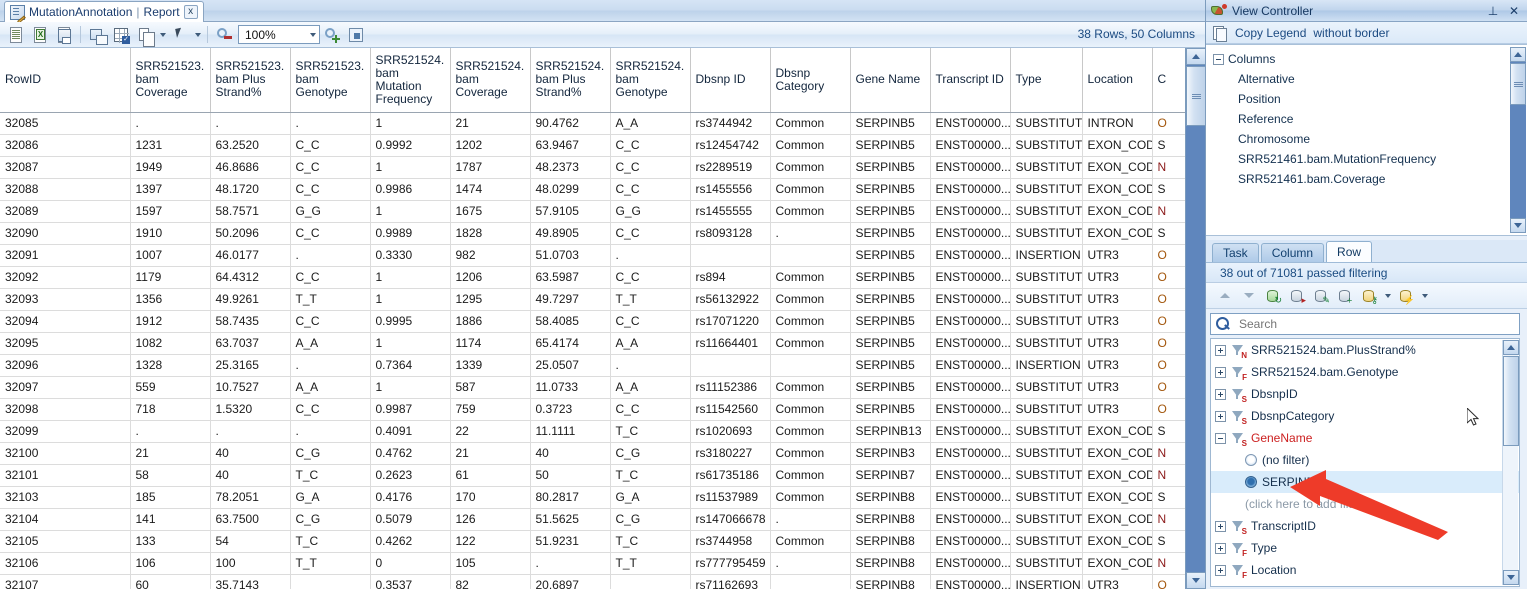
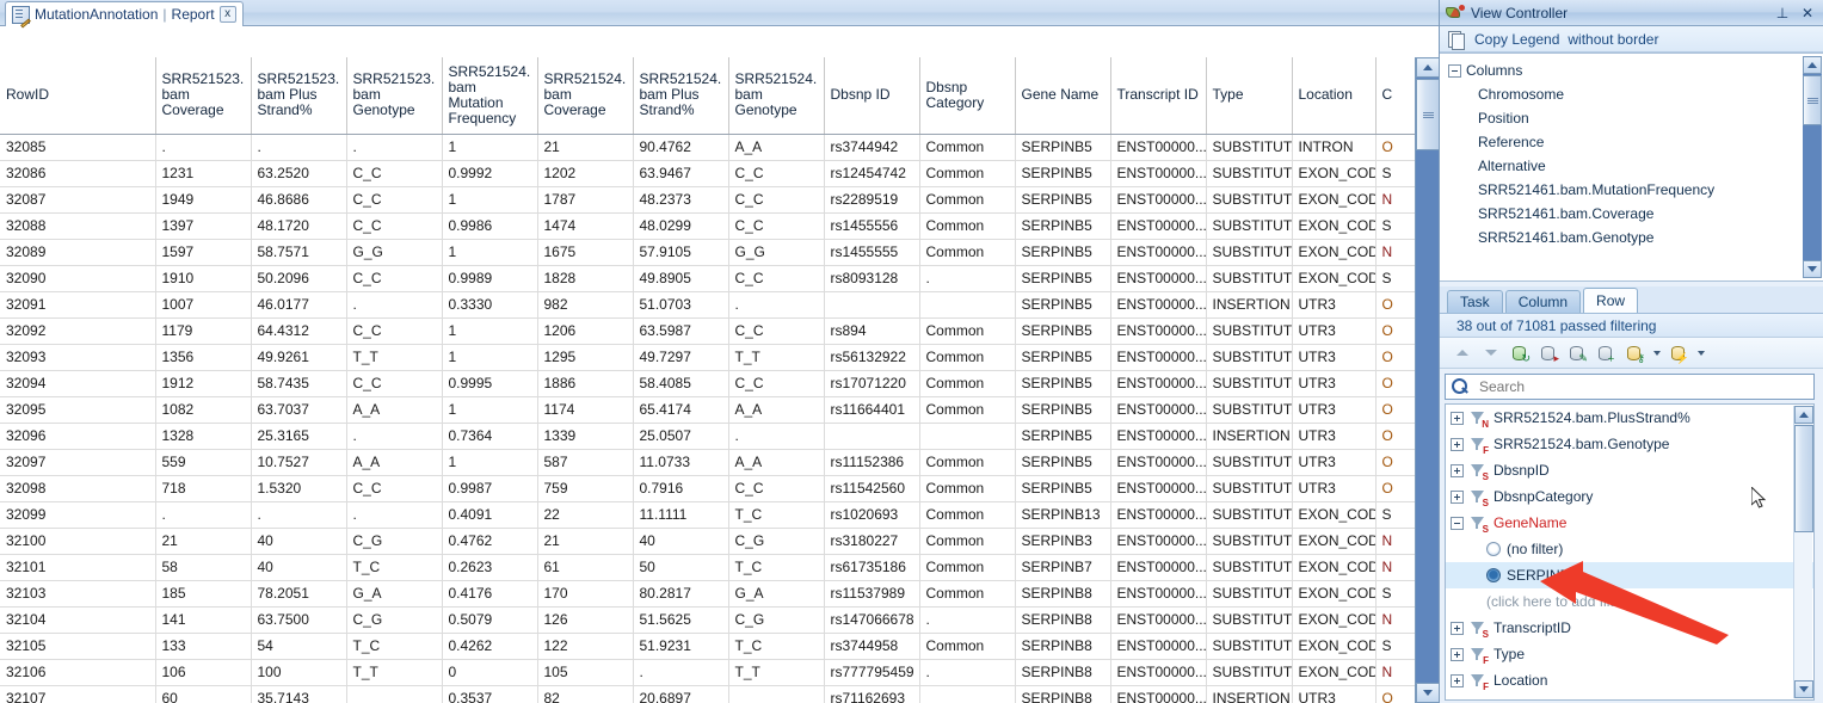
  MutationAnnotation
  |
  Report
  x
- X
- 100%
- 38 Rows, 50 Columns
  RowID	SRR521523.bam Coverage	SRR521523.bam Plus Strand%	SRR521523.bam Genotype	SRR521524.bam Mutation Frequency	SRR521524.bam Coverage	SRR521524.bam Plus Strand%	SRR521524.bam Genotype	Dbsnp ID	Dbsnp Category	Gene Name	Transcript ID	Type	Location	C
  32085	.	.	.	1	21	90.4762	A_A	rs3744942	Common	SERPINB5	ENST00000...	SUBSTITUT	INTRON	O
  32086	1231	63.2520	C_C	0.9992	1202	63.9467	C_C	rs12454742	Common	SERPINB5	ENST00000...	SUBSTITUT	EXON_COD	S
  32087	1949	46.8686	C_C	1	1787	48.2373	C_C	rs2289519	Common	SERPINB5	ENST00000...	SUBSTITUT	EXON_COD	N
  32088	1397	48.1720	C_C	0.9986	1474	48.0299	C_C	rs1455556	Common	SERPINB5	ENST00000...	SUBSTITUT	EXON_COD	S
  32089	1597	58.7571	G_G	1	1675	57.9105	G_G	rs1455555	Common	SERPINB5	ENST00000...	SUBSTITUT	EXON_COD	N
  32090	1910	50.2096	C_C	0.9989	1828	49.8905	C_C	rs8093128	.	SERPINB5	ENST00000...	SUBSTITUT	EXON_COD	S
  32091	1007	46.0177	.	0.3330	982	51.0703	.			SERPINB5	ENST00000...	INSERTION	UTR3	O
  32092	1179	64.4312	C_C	1	1206	63.5987	C_C	rs894	Common	SERPINB5	ENST00000...	SUBSTITUT	UTR3	O
  32093	1356	49.9261	T_T	1	1295	49.7297	T_T	rs56132922	Common	SERPINB5	ENST00000...	SUBSTITUT	UTR3	O
  32094	1912	58.7435	C_C	0.9995	1886	58.4085	C_C	rs17071220	Common	SERPINB5	ENST00000...	SUBSTITUT	UTR3	O
  32095	1082	63.7037	A_A	1	1174	65.4174	A_A	rs11664401	Common	SERPINB5	ENST00000...	SUBSTITUT	UTR3	O
  32096	1328	25.3165	.	0.7364	1339	25.0507	.			SERPINB5	ENST00000...	INSERTION	UTR3	O
  32097	559	10.7527	A_A	1	587	11.0733	A_A	rs11152386	Common	SERPINB5	ENST00000...	SUBSTITUT	UTR3	O
- 32098	718	1.5320	C_C	0.9987	759	0.3723	C_C	rs11542560	Common	SERPINB5	ENST00000...	SUBSTITUT	UTR3	O
+ 32098	718	1.5320	C_C	0.9987	759	0.7916	C_C	rs11542560	Common	SERPINB5	ENST00000...	SUBSTITUT	UTR3	O
  32099	.	.	.	0.4091	22	11.1111	T_C	rs1020693	Common	SERPINB13	ENST00000...	SUBSTITUT	EXON_COD	S
  32100	21	40	C_G	0.4762	21	40	C_G	rs3180227	Common	SERPINB3	ENST00000...	SUBSTITUT	EXON_COD	N
  32101	58	40	T_C	0.2623	61	50	T_C	rs61735186	Common	SERPINB7	ENST00000...	SUBSTITUT	EXON_COD	N
  32103	185	78.2051	G_A	0.4176	170	80.2817	G_A	rs11537989	Common	SERPINB8	ENST00000...	SUBSTITUT	EXON_COD	S
  32104	141	63.7500	C_G	0.5079	126	51.5625	C_G	rs147066678	.	SERPINB8	ENST00000...	SUBSTITUT	EXON_COD	N
  32105	133	54	T_C	0.4262	122	51.9231	T_C	rs3744958	Common	SERPINB8	ENST00000...	SUBSTITUT	EXON_COD	S
  32106	106	100	T_T	0	105	.	T_T	rs777795459	.	SERPINB8	ENST00000...	SUBSTITUT	EXON_COD	N
  32107	60	35.7143		0.3537	82	20.6897		rs71162693		SERPINB8	ENST00000...	INSERTION	UTR3	O
  View Controller
  ⊥
  ✕
  Copy Legend
  without border
  Columns
- Alternative
+ Chromosome
  Position
  Reference
- Chromosome
+ Alternative
  SRR521461.bam.MutationFrequency
  SRR521461.bam.Coverage
+ SRR521461.bam.Genotype
  Task
  Column
  Row
  38 out of 71081 passed filtering
  ↻
  ▸
  ✎
  ＋
  ⚷
  ⚡
  Search
  N
  SRR521524.bam.PlusStrand%
  F
  SRR521524.bam.Genotype
  S
  DbsnpID
  S
  DbsnpCategory
  S
  GeneName
  (no filter)
  SERPI
  S
  TranscriptID
  F
  Type
  F
  Location
